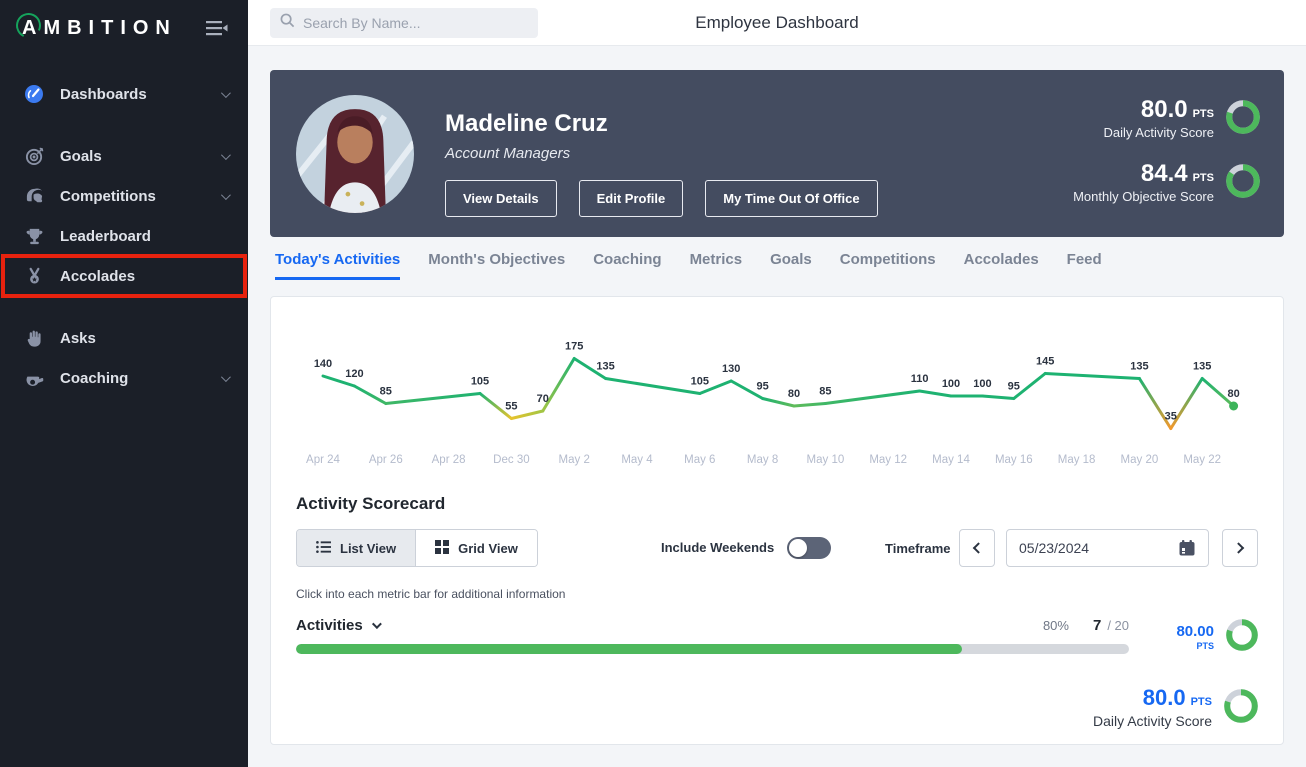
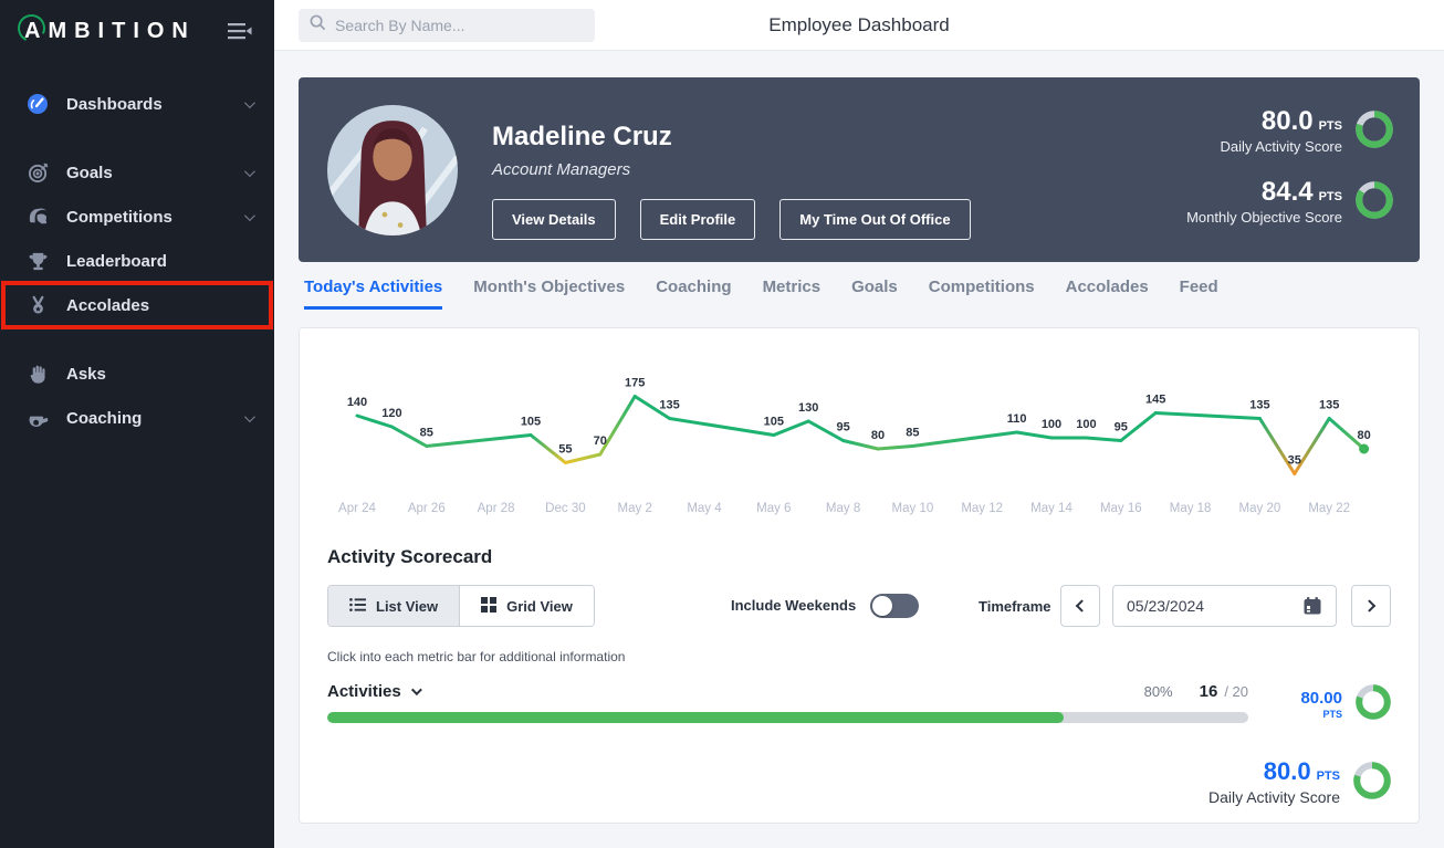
  AMBITION
  Dashboards
  Goals
  Competitions
  Leaderboard
  Accolades
  Asks
  Coaching
  Search By Name...
  Employee Dashboard
  Madeline Cruz
  Account Managers
  View Details
  Edit Profile
  My Time Out Of Office
  80.0 PTS
  Daily Activity Score
  84.4 PTS
  Monthly Objective Score
  Today's Activities
  Month's Objectives
  Coaching
  Metrics
  Goals
  Competitions
  Accolades
  Feed
  140
  120
  85
  105
  55
  70
  175
  135
  105
  130
  95
  80
  85
  110
  100
  100
  95
  145
  135
  35
  135
  80
  Apr 24
  Apr 26
  Apr 28
  Dec 30
  May 2
  May 4
  May 6
  May 8
  May 10
  May 12
  May 14
  May 16
  May 18
  May 20
  May 22
  Activity Scorecard
  List View
  Grid View
  Include Weekends
  Timeframe
  05/23/2024
  Click into each metric bar for additional information
  Activities
  80%
- 7
+ 16
  / 20
  80.00
  PTS
  80.0 PTS
  Daily Activity Score
